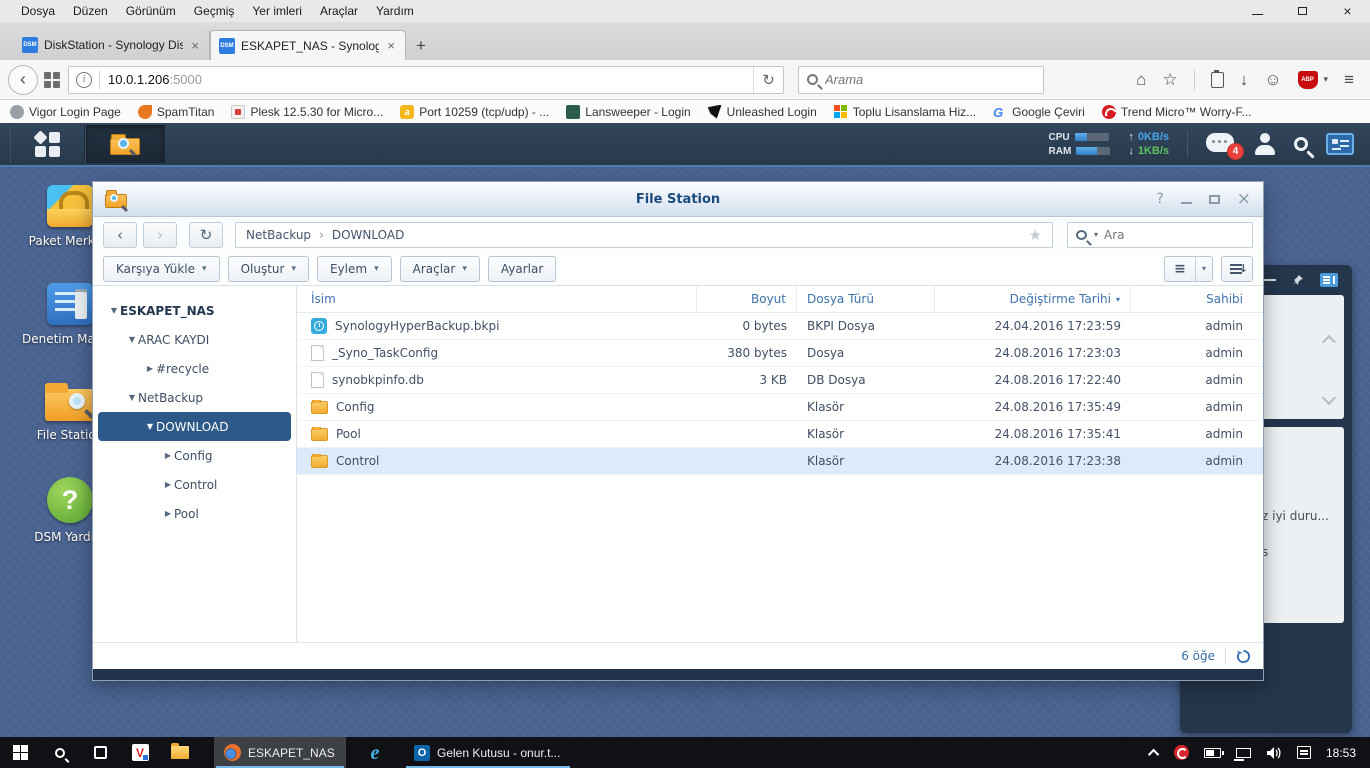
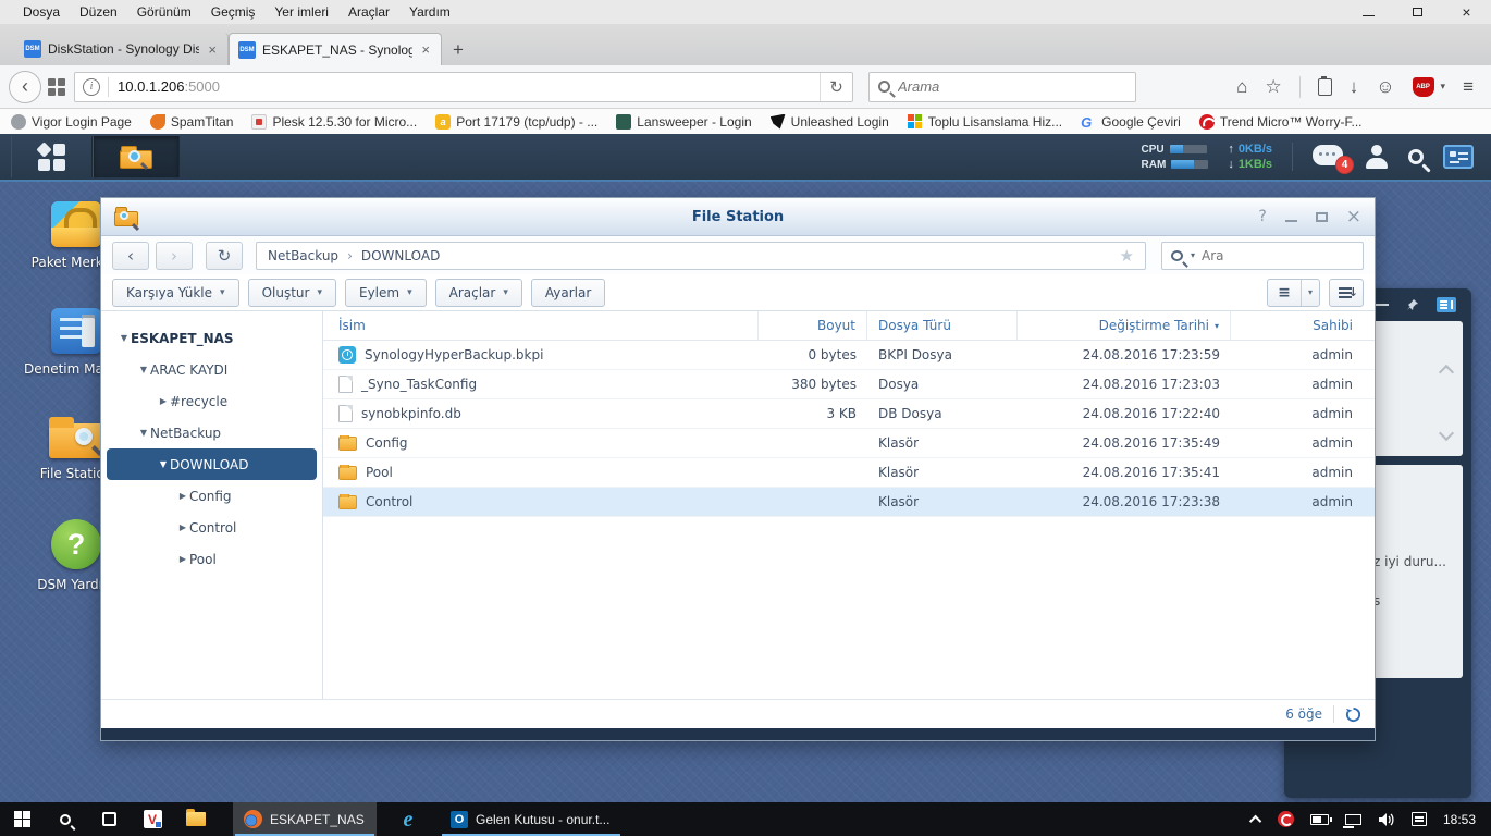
  Dosya
  Düzen
  Görünüm
  Geçmiş
  Yer imleri
  Araçlar
  Yardım
  ×
  DiskStation - Synology Dis
  ×
  ESKAPET_NAS - Synolog
  ×
  +
  ‹
  i
  10.0.1.206
  :5000
  ↻
  Arama
  ⌂
  ☆
  ↓
  ☺
  ▾
  ≡
  Vigor Login Page
  SpamTitan
  Plesk 12.5.30 for Micro...
  a
- Port 10259 (tcp/udp) - ...
+ Port 17179 (tcp/udp) - ...
  Lansweeper - Login
  Unleashed Login
  Toplu Lisanslama Hiz...
  G
  Google Çeviri
  Trend Micro™ Worry-F...
  CPU
  RAM
  ↑
  0KB/s
  ↓
  1KB/s
  4
  File Stati
  ?
  DSM Yard
  z iyi duru...
  s
  File Station
  ?
  ×
  ‹
  ›
  ↻
  NetBackup
  ›
  DOWNLOAD
  ★
  ▾
  Ara
  Karşıya Yükle
  ▾
  Oluştur
  ▾
  Eylem
  ▾
  Araçlar
  ▾
  Ayarlar
  ≡
  ▾
  ▼
  ESKAPET_NAS
  ▼
  ARAC KAYDI
  ▶
  #recycle
  ▼
  NetBackup
  ▼
  DOWNLOAD
  ▶
  Config
  ▶
  Control
  ▶
  Pool
  İsim
  Boyut
  Dosya Türü
  Değiştirme Tarihi
  ▾
  Sahibi
  SynologyHyperBackup.bkpi
  0 bytes
  BKPI Dosya
- 24.04.2016 17:23:59
+ 24.08.2016 17:23:59
  admin
  _Syno_TaskConfig
  380 bytes
  Dosya
  24.08.2016 17:23:03
  admin
  synobkpinfo.db
  3 KB
  DB Dosya
  24.08.2016 17:22:40
  admin
  Config
  Klasör
  24.08.2016 17:35:49
  admin
  Pool
  Klasör
  24.08.2016 17:35:41
  admin
  Control
  Klasör
  24.08.2016 17:23:38
  admin
  6 öğe
  V
  e
  O
  Gelen Kutusu - onur.t...
  18:53
